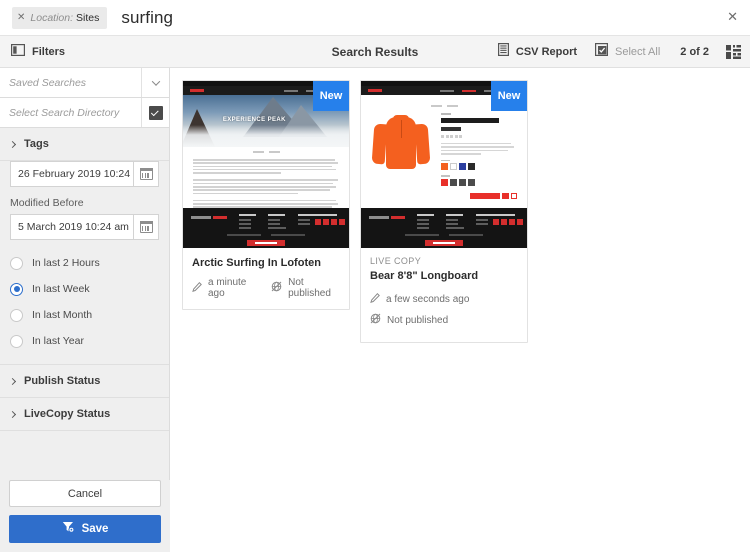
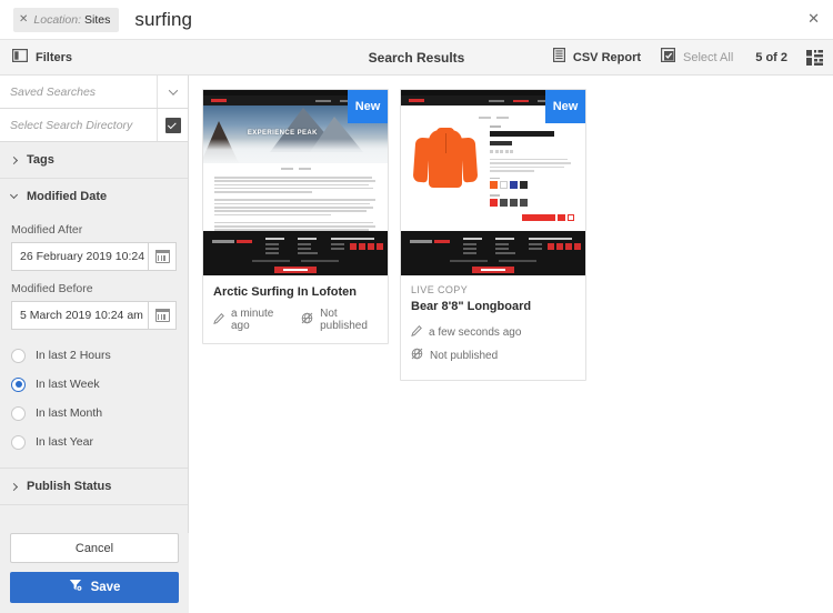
  ✕
  Location:
  Sites
  surfing
  ✕
  Filters
  Search Results
  CSV Report
  Select All
- 2 of 2
+ 5 of 2
  Saved Searches
  Select Search Directory
  Tags
+ Modified Date
+ Modified After
  26 February 2019 10:24
  Modified Before
  5 March 2019 10:24 am
  In last 2 Hours
  In last Week
  In last Month
  In last Year
  Publish Status
- LiveCopy Status
  Cancel
  Save
  New
  Arctic Surfing In Lofoten
  a minute ago
  Not published
  New
  LIVE COPY
  Bear 8'8" Longboard
  a few seconds ago
  Not published
